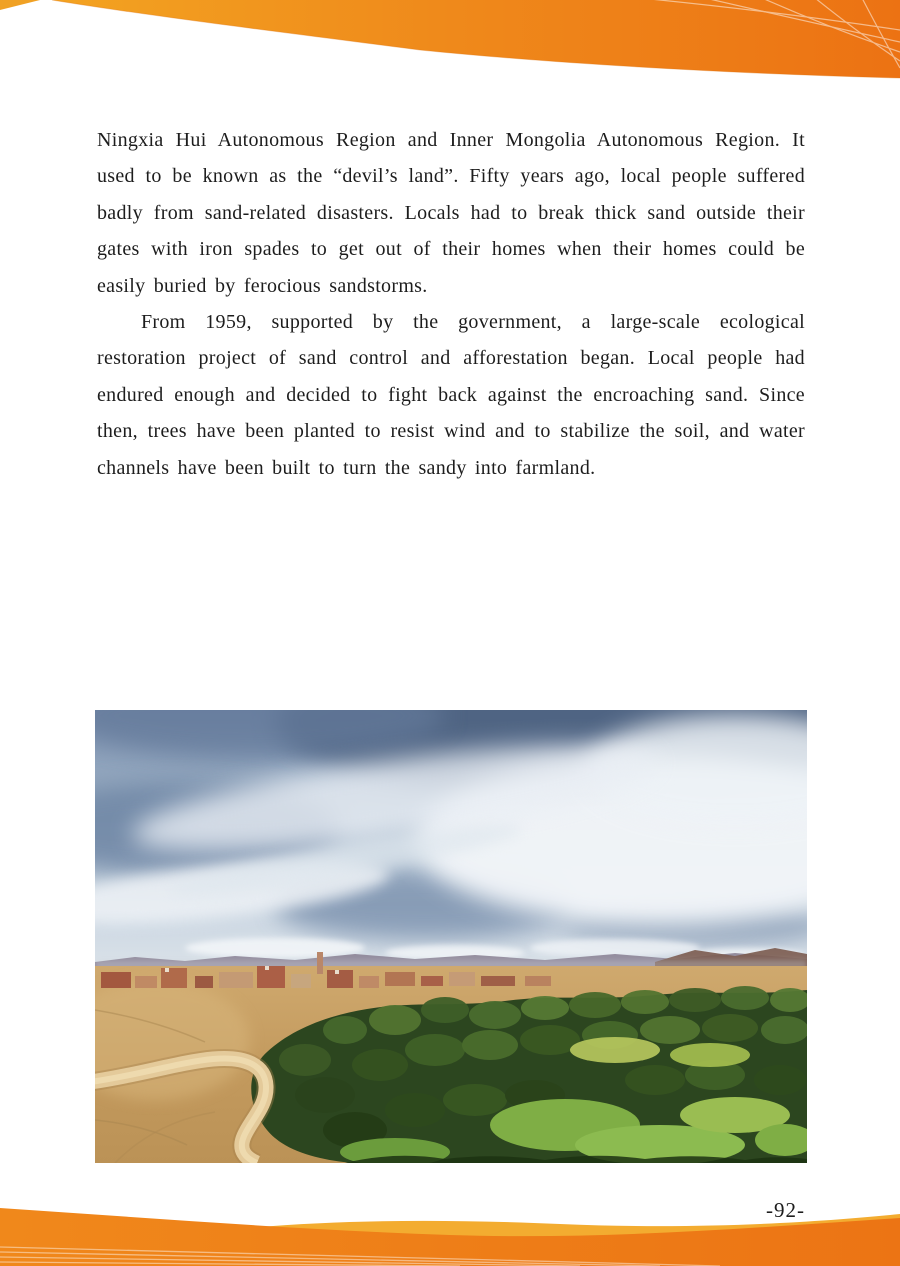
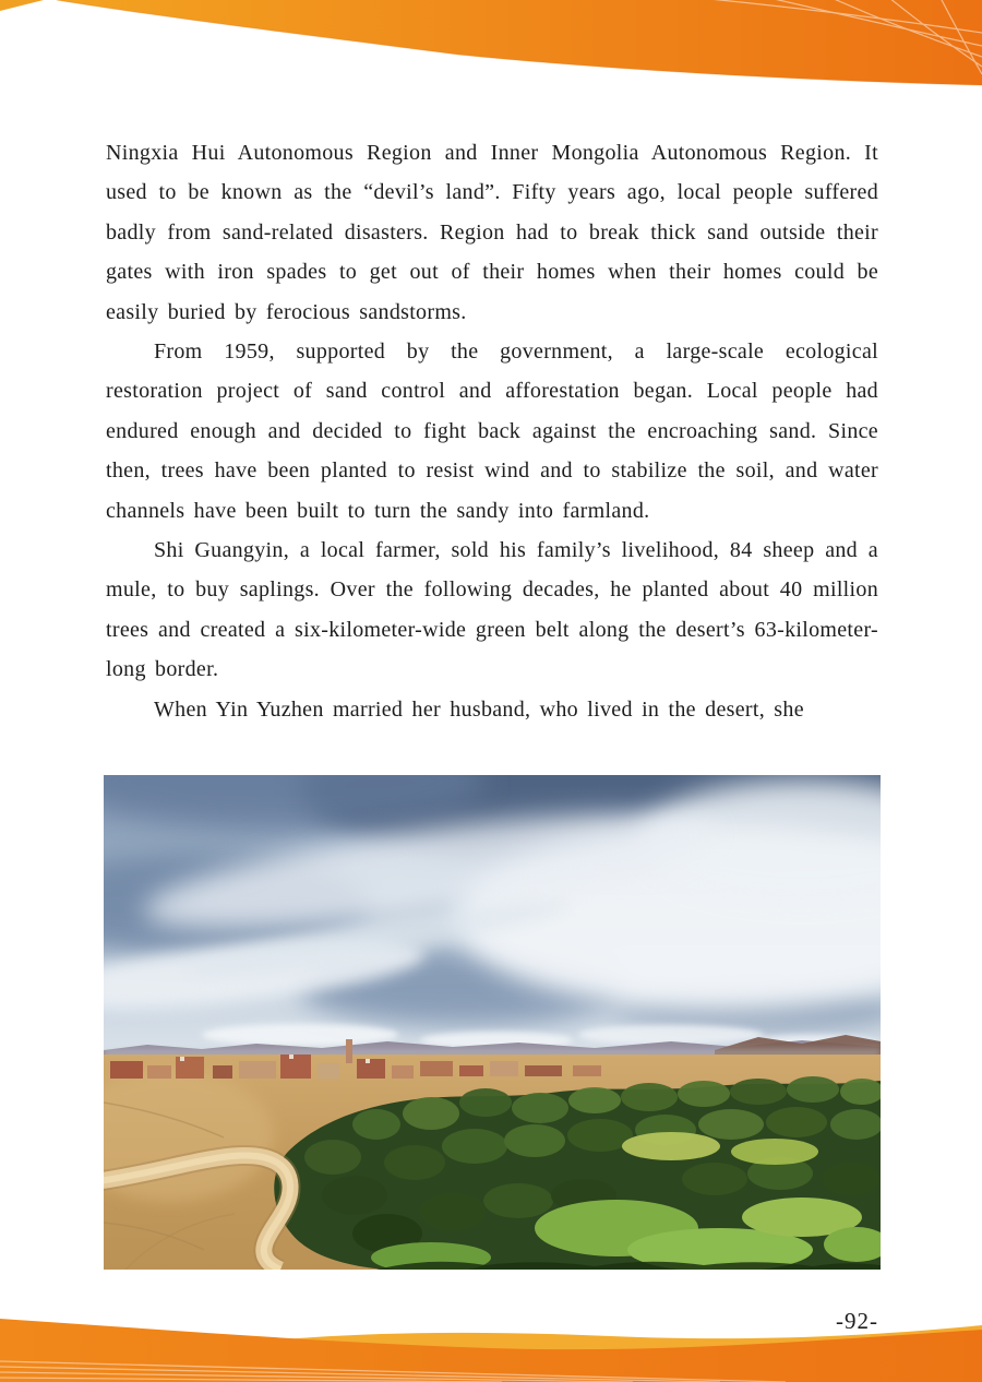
- Ningxia Hui Autonomous Region and Inner Mongolia Autonomous Region. It used to be known as the “devil’s land”. Fifty years ago, local people suffered badly from sand-related disasters. Locals had to break thick sand outside their gates with iron spades to get out of their homes when their homes could be easily buried by ferocious sandstorms.
+ Ningxia Hui Autonomous Region and Inner Mongolia Autonomous Region. It used to be known as the “devil’s land”. Fifty years ago, local people suffered badly from sand-related disasters. Region had to break thick sand outside their gates with iron spades to get out of their homes when their homes could be easily buried by ferocious sandstorms.
  From 1959, supported by the government, a large-scale ecological restoration project of sand control and afforestation began. Local people had endured enough and decided to fight back against the encroaching sand. Since then, trees have been planted to resist wind and to stabilize the soil, and water channels have been built to turn the sandy into farmland.
+ Shi Guangyin, a local farmer, sold his family’s livelihood, 84 sheep and a mule, to buy saplings. Over the following decades, he planted about 40 million trees and created a six-kilometer-wide green belt along the desert’s 63-kilometer-long border.
+ When Yin Yuzhen married her husband, who lived in the desert, she
  -92-
